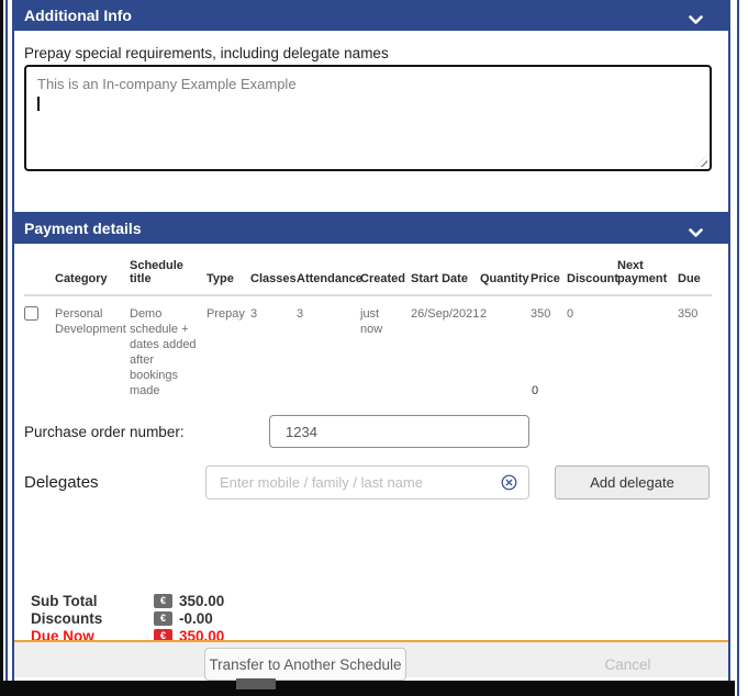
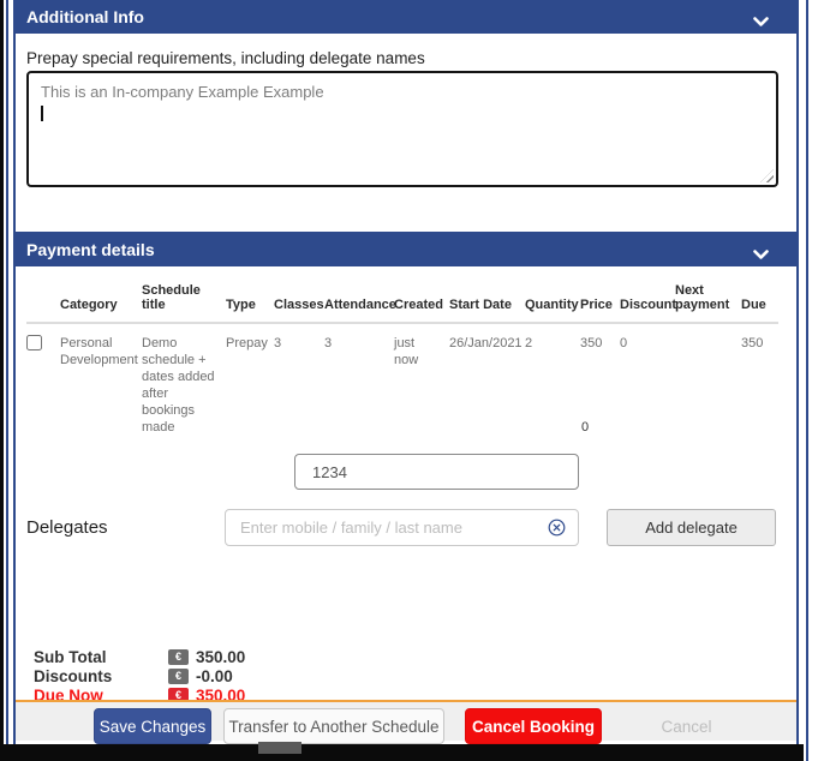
  Additional Info
  Prepay special requirements, including delegate names
  This is an In-company Example Example
  Payment details
  	Category	Schedule title	Type	Classes	Attendance	Created	Start Date	Quantity	Price	Discount	Next payment	Due
- 	Personal Development	Demo schedule + dates added after bookings made	Prepay	3	3	just now	26/Sep/2021	2	350	0		350
+ 	Personal Development	Demo schedule + dates added after bookings made	Prepay	3	3	just now	26/Jan/2021	2	350	0		350
  0
- Purchase order number:
  1234
  Delegates
  Enter mobile / family / last name
  Add delegate
  Sub Total
  €
  350.00
  Discounts
  €
  -0.00
  Due Now
  €
  350.00
+ Save Changes
  Transfer to Another Schedule
+ Cancel Booking
  Cancel
